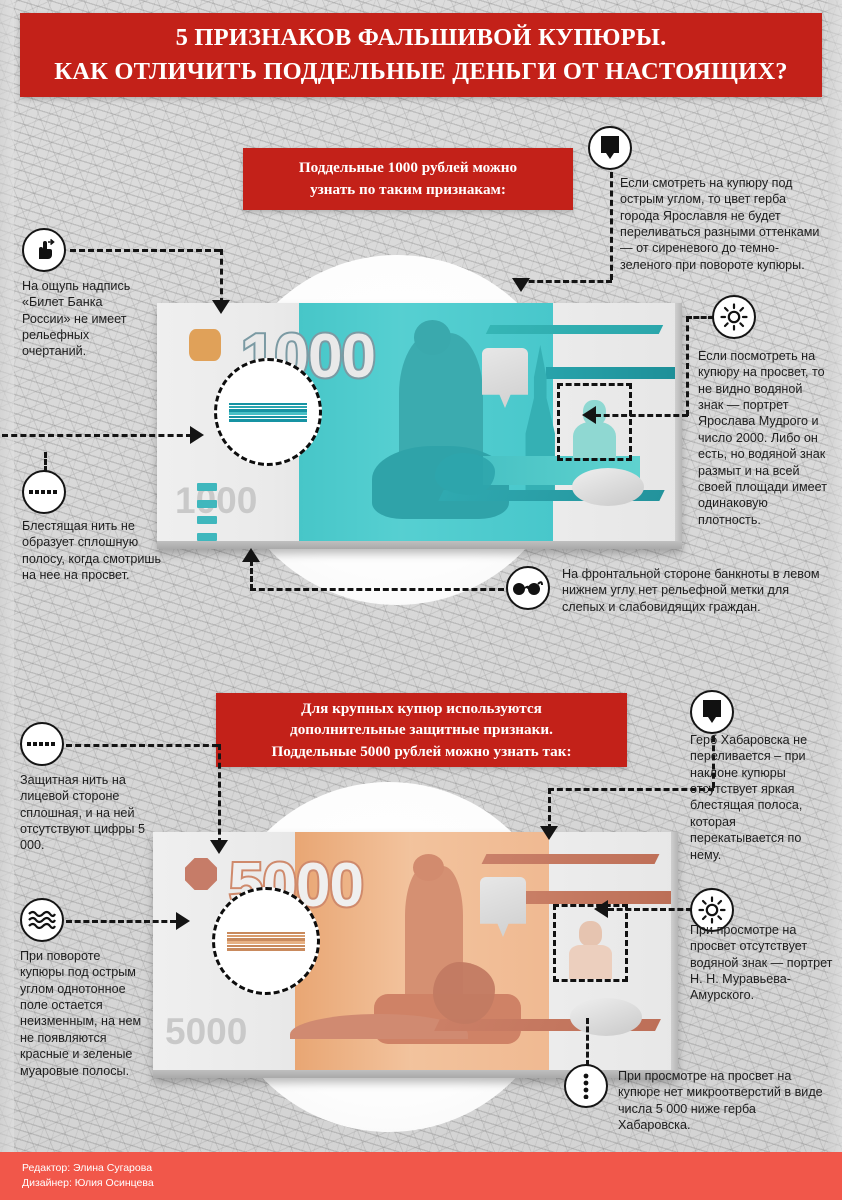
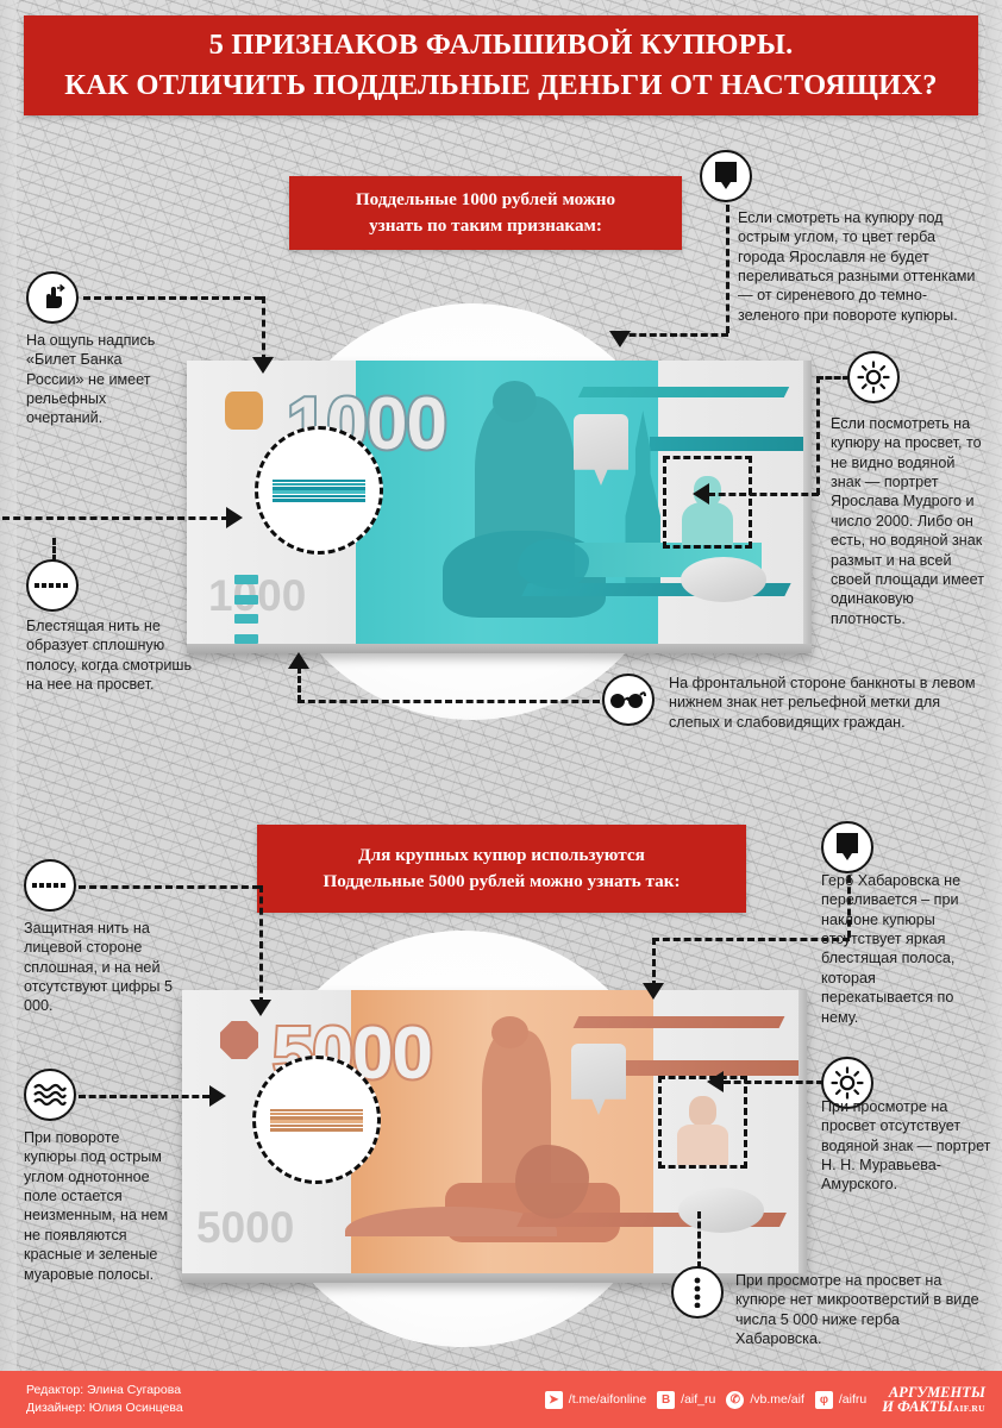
  5 ПРИЗНАКОВ ФАЛЬШИВОЙ КУПЮРЫ.
  КАК ОТЛИЧИТЬ ПОДДЕЛЬНЫЕ ДЕНЬГИ ОТ НАСТОЯЩИХ?
  Поддельные 1000 рублей можно
  узнать по таким признакам:
  1000
  100
  На ощупь надпись «Билет Банка России» не имеет рельефных очертаний.
  Блестящая нить не образует сплошную полосу, когда смотришь на нее на просвет.
  Если смотреть на купюру под острым углом, то цвет герба города Ярославля не будет переливаться разными оттенками — от сиреневого до темно-зеленого при повороте купюры.
  Если посмотреть на купюру на просвет, то не видно водяной знак — портрет Ярослава Мудрого и число 2000. Либо он есть, но водяной знак размыт и на всей своей площади имеет одинаковую плотность.
- На фронтальной стороне банкноты в левом нижнем углу нет рельефной метки для слепых и слабовидящих граждан.
+ На фронтальной стороне банкноты в левом нижнем знак нет рельефной метки для слепых и слабовидящих граждан.
  Для крупных купюр используются
- дополнительные защитные признаки.
  Поддельные 5000 рублей можно узнать так:
  5000
  5000
  Защитная нить на лицевой стороне сплошная, и на ней отсутствуют цифры 5 000.
  При повороте купюры под острым углом однотонное поле остается неизменным, на нем не появляются красные и зеленые муаровые полосы.
  Герб Хабаровска не переливается – при наклоне купюры отсутствует яркая блестящая полоса, которая перекатывается по нему.
  При просмотре на просвет отсутствует водяной знак — портрет Н. Н. Муравьева-Амурского.
  При просмотре на просвет на купюре нет микроотверстий в виде числа 5 000 ниже герба Хабаровска.
  Редактор: Элина Сугарова
  Дизайнер: Юлия Осинцева
+ ➤
+ /t.me/aifonline
+ B
+ /aif_ru
+ ✆
+ /vb.me/aif
+ φ
+ /aifru
+ АРГУМЕНТЫ
+ И ФАКТЫAIF.RU
